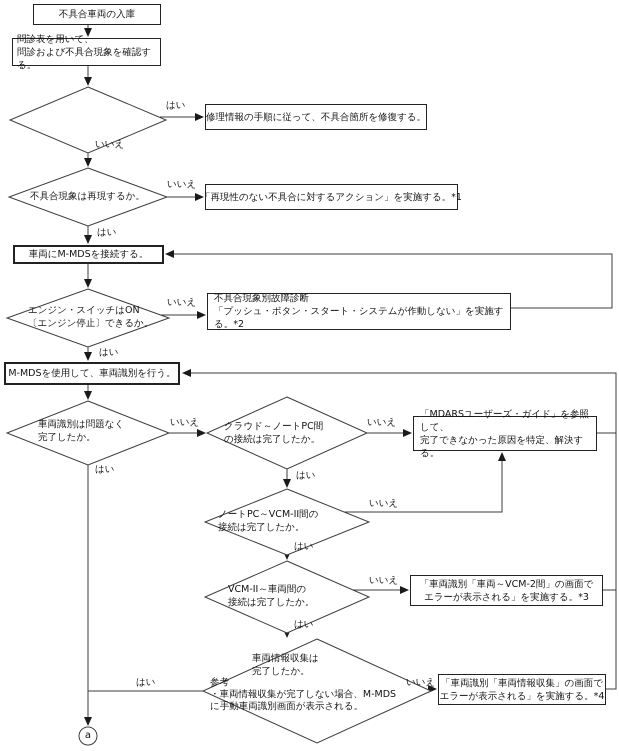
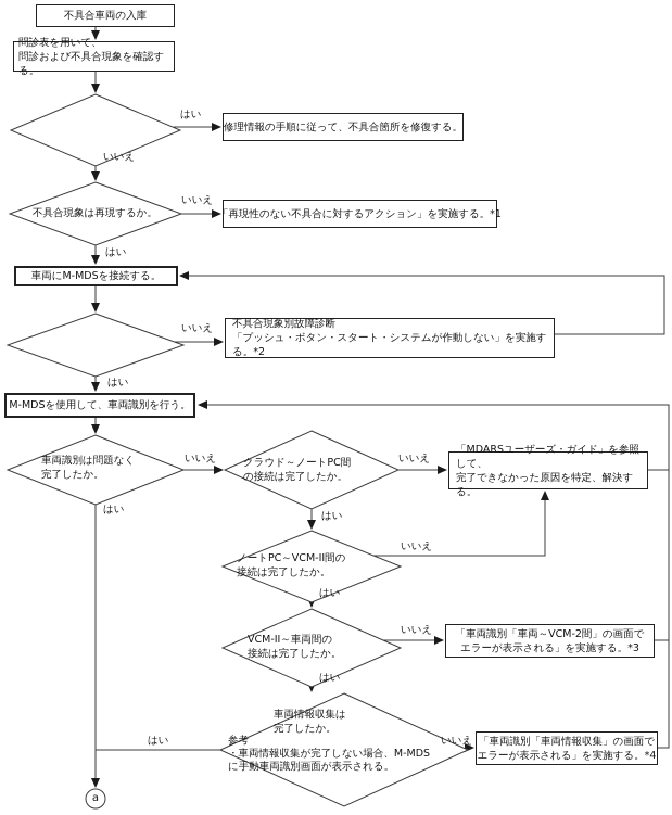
  不具合車両の入庫
  問診表を用いて、
  問診および不具合現象を確認する。
  修理情報の手順に従って、不具合箇所を修復する。
  「再現性のない不具合に対するアクション」を実施する。*1
  車両にM-MDSを接続する。
  不具合現象別故障診断
  「プッシュ・ボタン・スタート・システムが作動しない」を実施する。*2
  M-MDSを使用して、車両識別を行う。
  「MDARSユーザーズ・ガイド」を参照して、
  完了できなかった原因を特定、解決する。
  「車両識別「車両～VCM-2間」の画面で
  エラーが表示される」を実施する。*3
  「車両識別「車両情報収集」の画面で
  エラーが表示される」を実施する。*4
  不具合現象は再現するか。
- エンジン・スイッチはON
- 〔エンジン停止〕できるか。
  車両識別は問題なく
  完了したか。
  クラウド～ノートPC間
  の接続は完了したか。
  ノートPC～VCM-II間の
  接続は完了したか。
  VCM-II～車両間の
  接続は完了したか。
  車両情報収集は
  完了したか。
  参考
  ・車両情報収集が完了しない場合、M-MDS
  に手動車両識別画面が表示される。
  はい
  いいえ
  いいえ
  はい
  いいえ
  はい
  いいえ
  はい
  いいえ
  はい
  いいえ
  はい
  いいえ
  はい
  はい
  いいえ
  a
